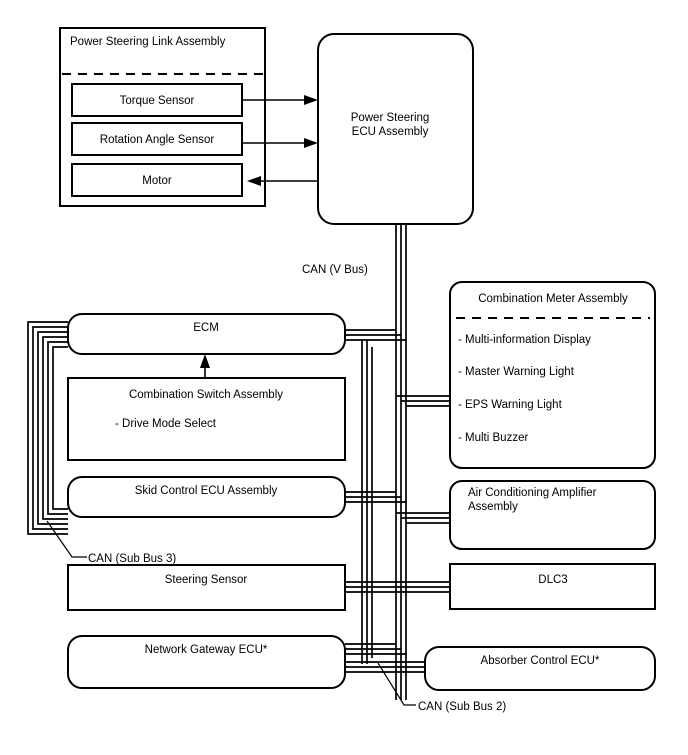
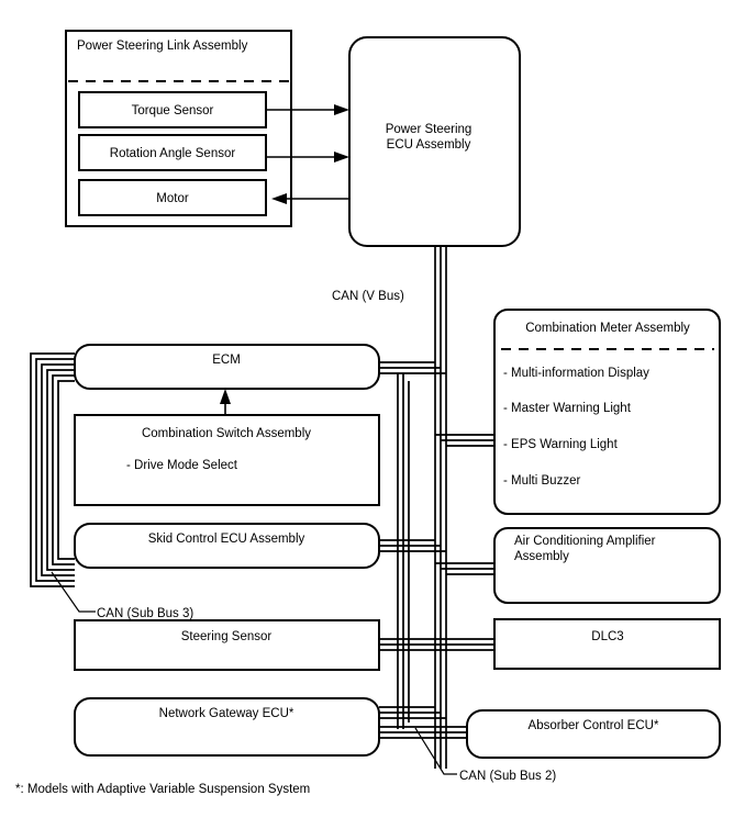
  Power Steering Link Assembly
  Torque Sensor
  Rotation Angle Sensor
  Motor
  Power Steering
  ECU Assembly
  CAN (V Bus)
  Combination Meter Assembly
  - Multi-information Display
  - Master Warning Light
  - EPS Warning Light
  - Multi Buzzer
  ECM
  Combination Switch Assembly
  - Drive Mode Select
  Skid Control ECU Assembly
  CAN (Sub Bus 3)
  Steering Sensor
  Network Gateway ECU*
  Air Conditioning Amplifier
  Assembly
  DLC3
  Absorber Control ECU*
  CAN (Sub Bus 2)
+ *: Models with Adaptive Variable Suspension System
